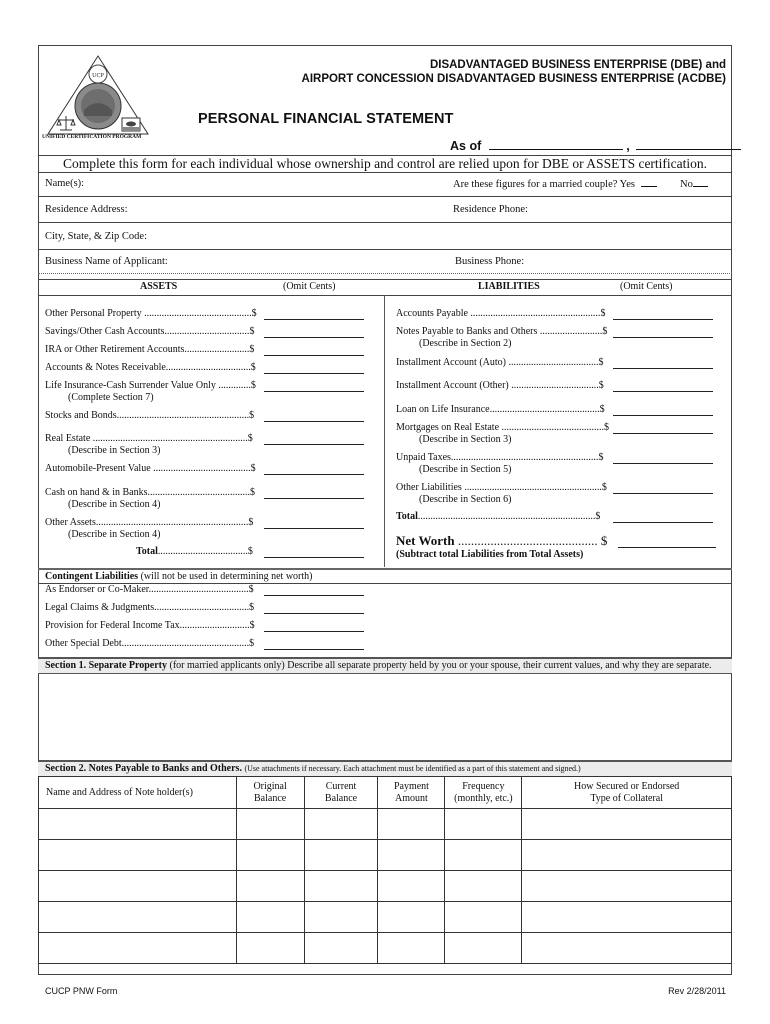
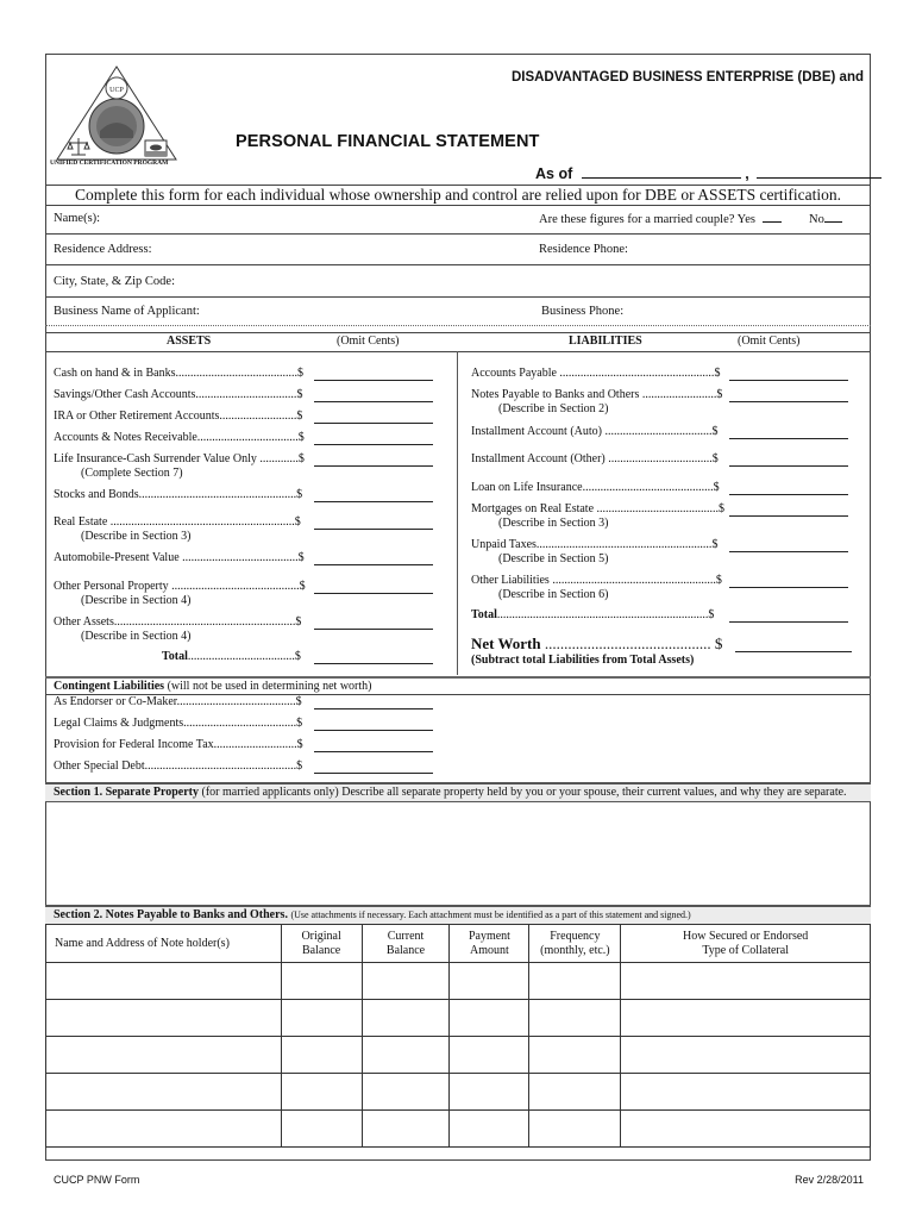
  DISADVANTAGED BUSINESS ENTERPRISE (DBE) and
- AIRPORT CONCESSION DISADVANTAGED BUSINESS ENTERPRISE (ACDBE)
  PERSONAL FINANCIAL STATEMENT
  As of ,
  Complete this form for each individual whose ownership and control are relied upon for DBE or ASSETS certification.
  Name(s):
  Are these figures for a married couple? Yes
  No
  Residence Address:
  Residence Phone:
  City, State, & Zip Code:
  Business Name of Applicant:
  Business Phone:
  ASSETS
  (Omit Cents)
  LIABILITIES
  (Omit Cents)
- Other Personal Property ...........................................$
+ Cash on hand & in Banks.........................................$
  Savings/Other Cash Accounts..................................$
  IRA or Other Retirement Accounts..........................$
  Accounts & Notes Receivable..................................$
  Life Insurance-Cash Surrender Value Only .............$
  (Complete Section 7)
  Stocks and Bonds.....................................................$
  Real Estate ..............................................................$
  (Describe in Section 3)
  Automobile-Present Value .......................................$
- Cash on hand & in Banks.........................................$
+ Other Personal Property ...........................................$
  (Describe in Section 4)
  Other Assets.............................................................$
  (Describe in Section 4)
  Total....................................$
  Accounts Payable ....................................................$
  Notes Payable to Banks and Others .........................$
  (Describe in Section 2)
  Installment Account (Auto) ....................................$
  Installment Account (Other) ...................................$
  Loan on Life Insurance............................................$
  Mortgages on Real Estate .........................................$
  (Describe in Section 3)
  Unpaid Taxes...........................................................$
  (Describe in Section 5)
  Other Liabilities .......................................................$
  (Describe in Section 6)
  Total.......................................................................$
  Net Worth ........................................... $
  (Subtract total Liabilities from Total Assets)
  Contingent Liabilities (will not be used in determining net worth)
  As Endorser or Co-Maker........................................$
  Legal Claims & Judgments......................................$
  Provision for Federal Income Tax............................$
  Other Special Debt...................................................$
  Section 1. Separate Property (for married applicants only) Describe all separate property held by you or your spouse, their current values, and why they are separate.
  Section 2. Notes Payable to Banks and Others. (Use attachments if necessary. Each attachment must be identified as a part of this statement and signed.)
  Name and Address of Note holder(s)	OriginalBalance	CurrentBalance	PaymentAmount	Frequency(monthly, etc.)	How Secured or EndorsedType of Collateral
  CUCP PNW Form
  Rev 2/28/2011
